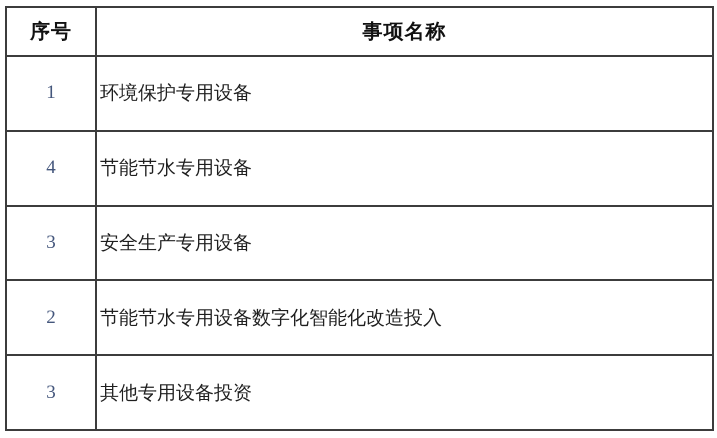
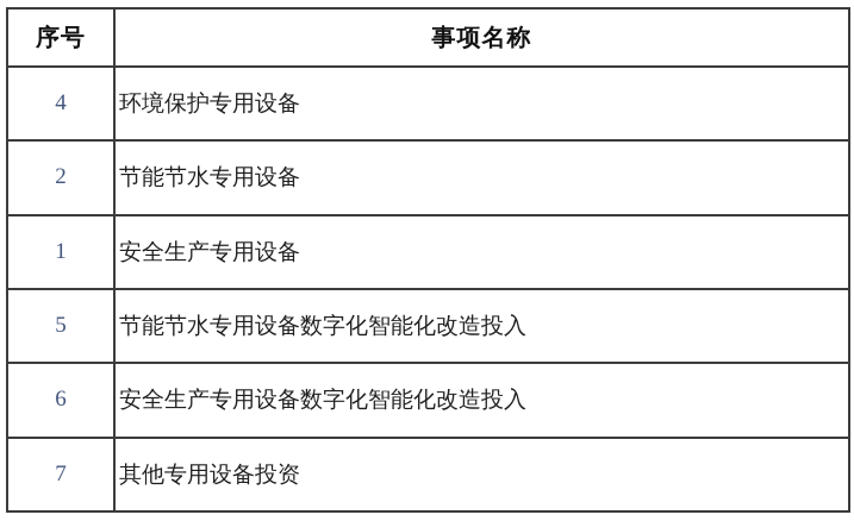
  序号	事项名称
- 1	环境保护专用设备
+ 4	环境保护专用设备
- 4	节能节水专用设备
+ 2	节能节水专用设备
- 3	安全生产专用设备
+ 1	安全生产专用设备
- 2	节能节水专用设备数字化智能化改造投入
+ 5	节能节水专用设备数字化智能化改造投入
+ 6	安全生产专用设备数字化智能化改造投入
- 3	其他专用设备投资
+ 7	其他专用设备投资
